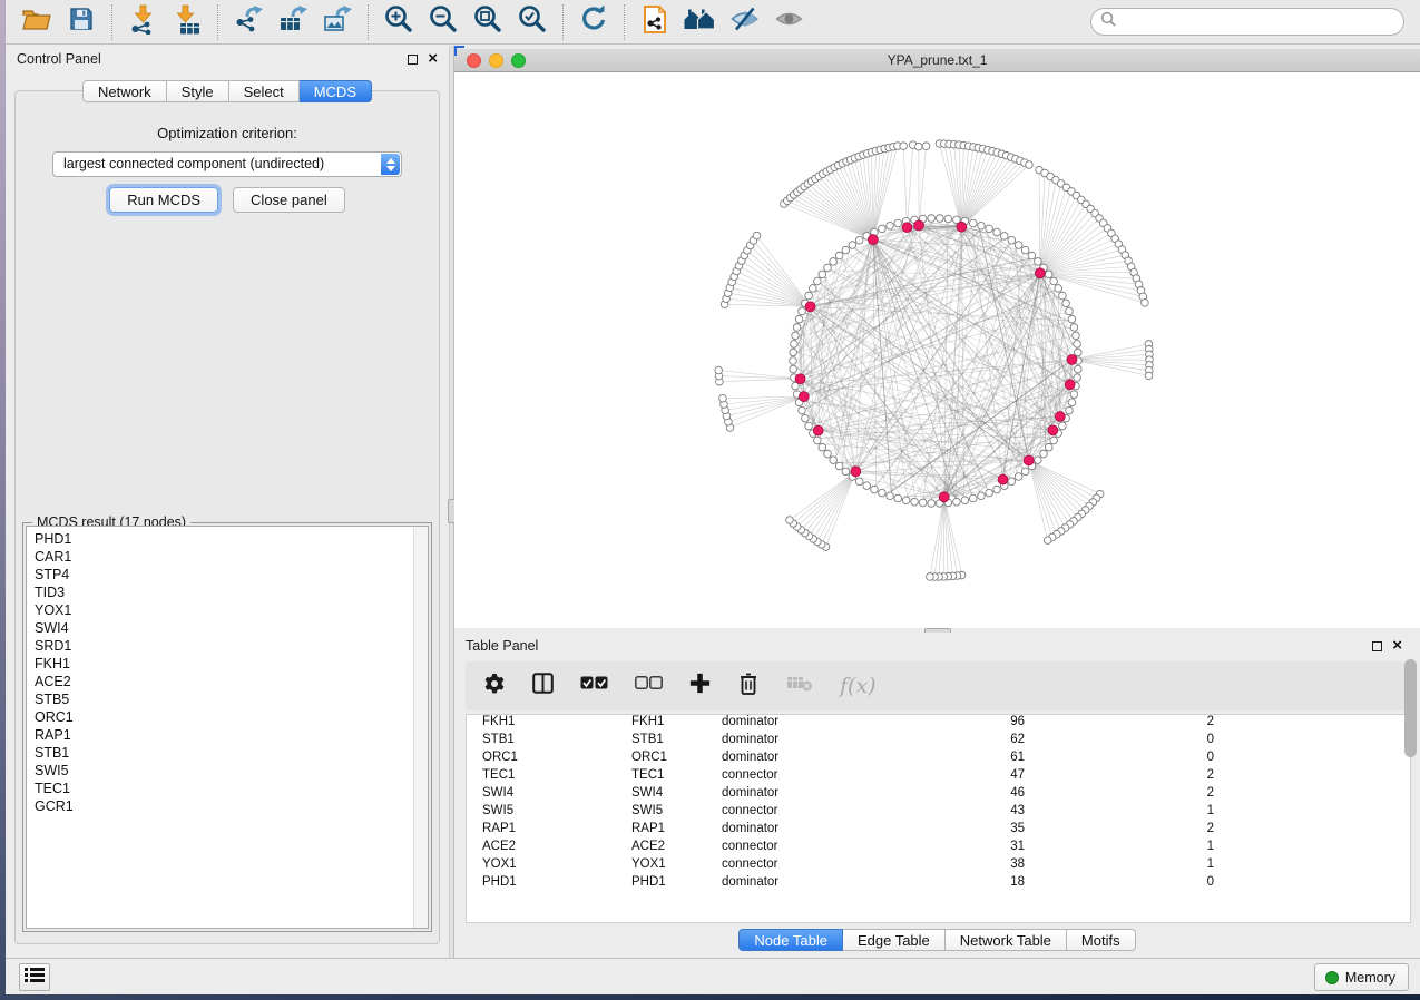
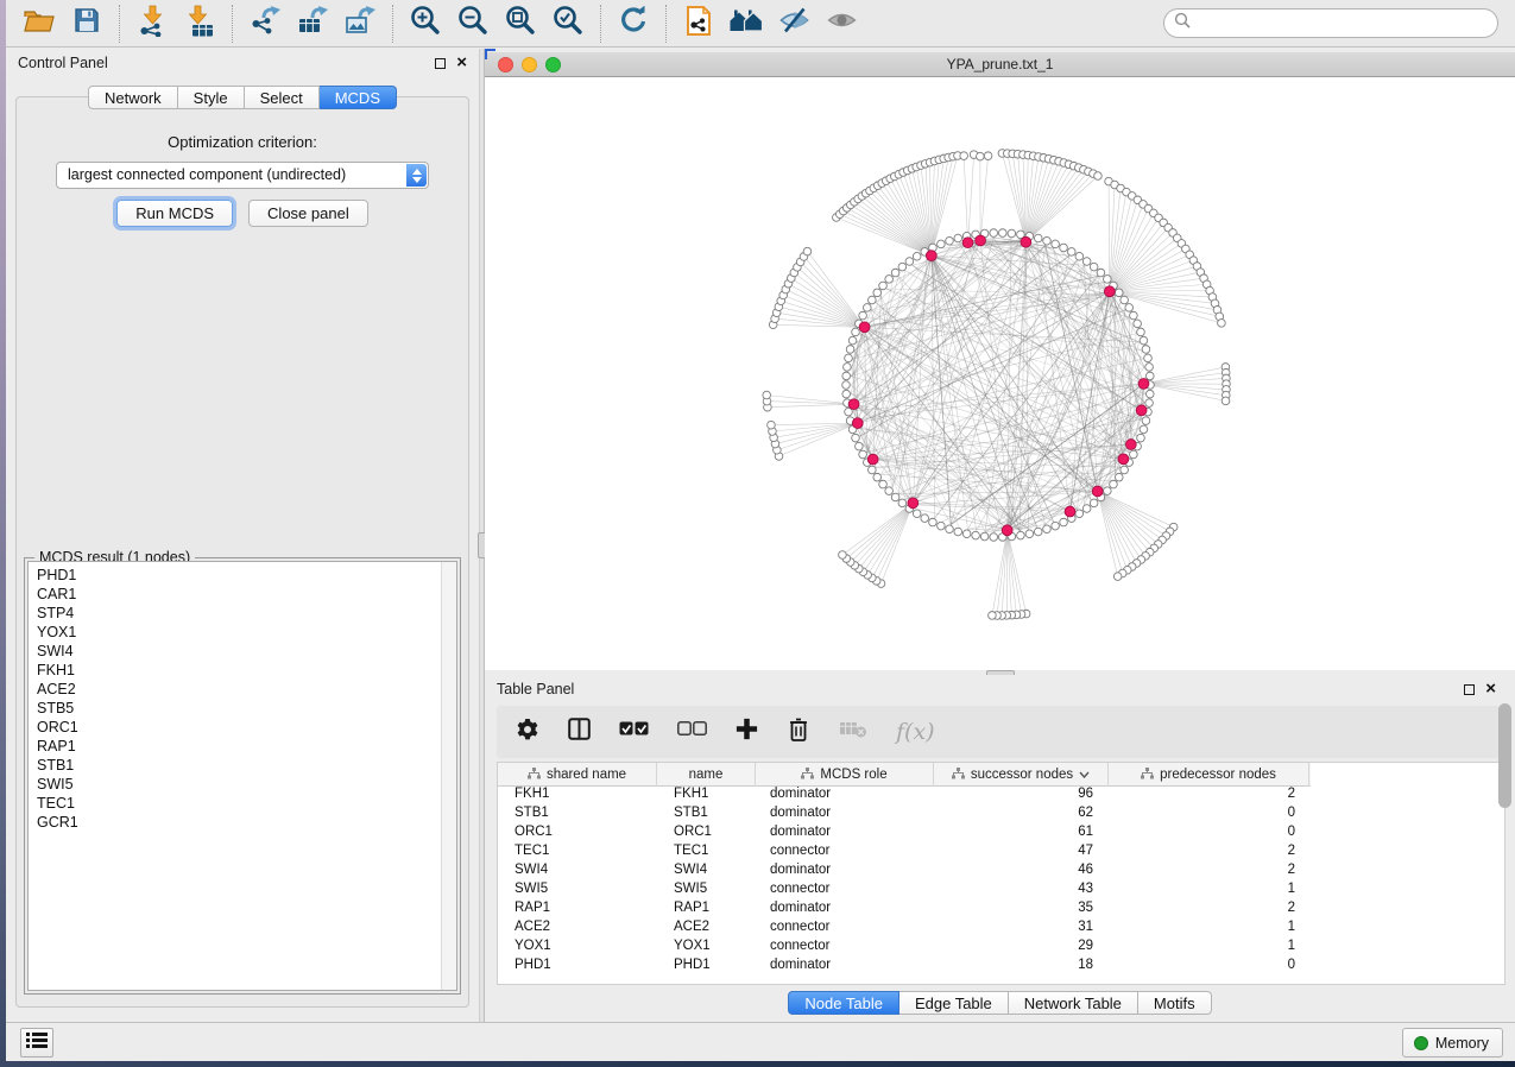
  Control Panel
  ×
  Network
  Style
  Select
  MCDS
  Optimization criterion:
  largest connected component (undirected)
  Run MCDS
  Close panel
- MCDS result (17 nodes)
+ MCDS result (1 nodes)
  PHD1
  CAR1
  STP4
- TID3
  YOX1
  SWI4
- SRD1
  FKH1
  ACE2
  STB5
  ORC1
  RAP1
  STB1
  SWI5
  TEC1
  GCR1
  YPA_prune.txt_1
  Table Panel
  ×
  f(x)
+ shared name
+ name
+ MCDS role
+ successor nodes
+ predecessor nodes
  FKH1
  FKH1
  dominator
  96
  2
  STB1
  STB1
  dominator
  62
  0
  ORC1
  ORC1
  dominator
  61
  0
  TEC1
  TEC1
  connector
  47
  2
  SWI4
  SWI4
  dominator
  46
  2
  SWI5
  SWI5
  connector
  43
  1
  RAP1
  RAP1
  dominator
  35
  2
  ACE2
  ACE2
  connector
  31
  1
  YOX1
  YOX1
  connector
- 38
+ 29
  1
  PHD1
  PHD1
  dominator
  18
  0
  Node Table
  Edge Table
  Network Table
  Motifs
  Memory
